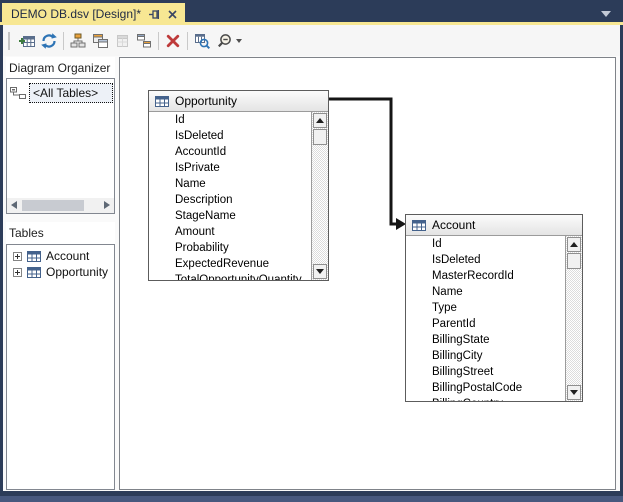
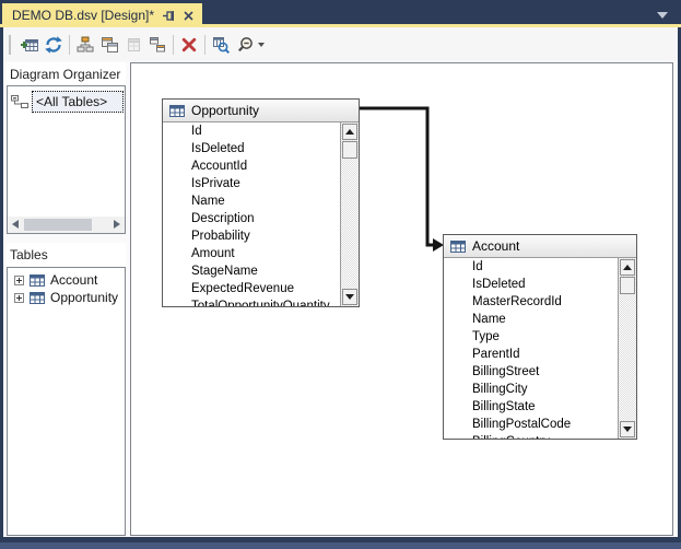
  DEMO DB.dsv [Design]*
  Diagram Organizer
  <All Tables>
  Tables
  Account
  Opportunity
  Opportunity
  Id
  IsDeleted
  AccountId
  IsPrivate
  Name
  Description
- StageName
+ Probability
  Amount
- Probability
+ StageName
  ExpectedRevenue
  Account
  Id
  IsDeleted
  MasterRecordId
  Name
  Type
  ParentId
- BillingState
+ BillingStreet
  BillingCity
- BillingStreet
+ BillingState
  BillingPostalCode
